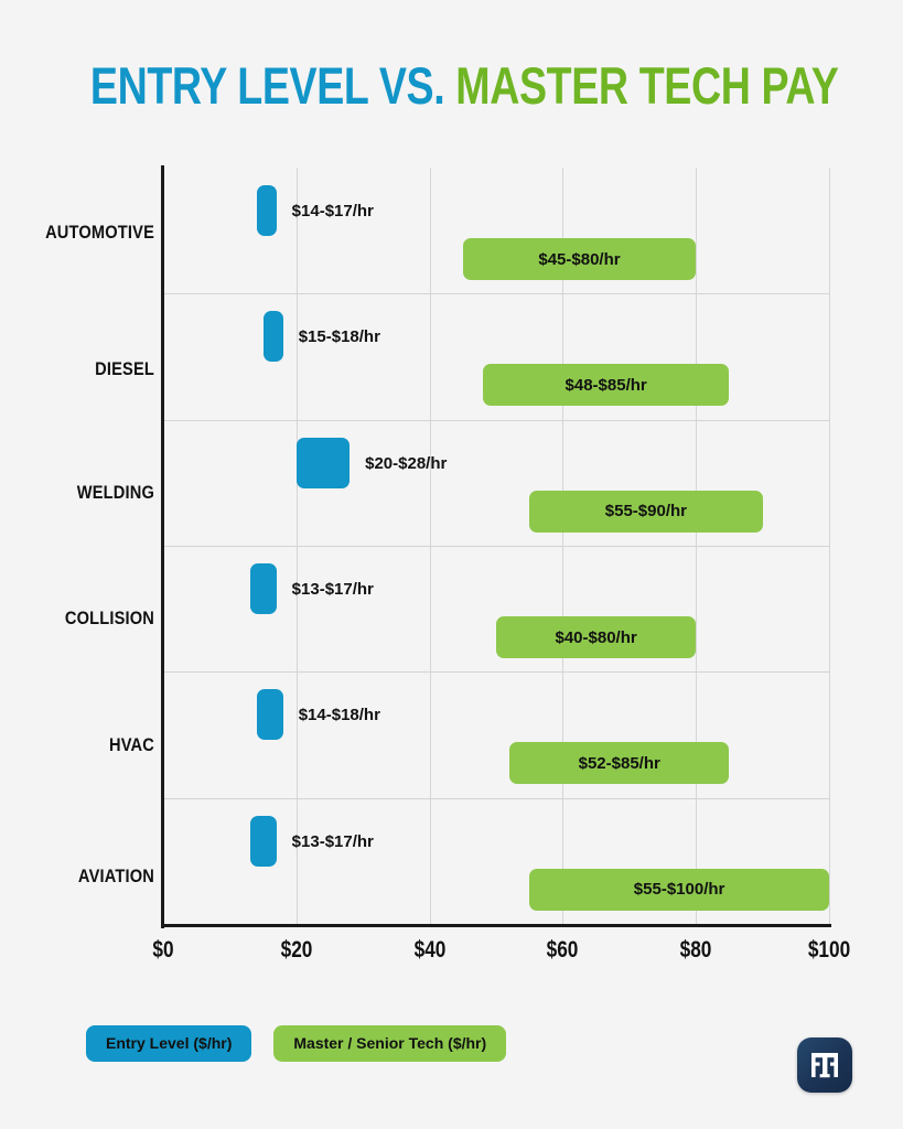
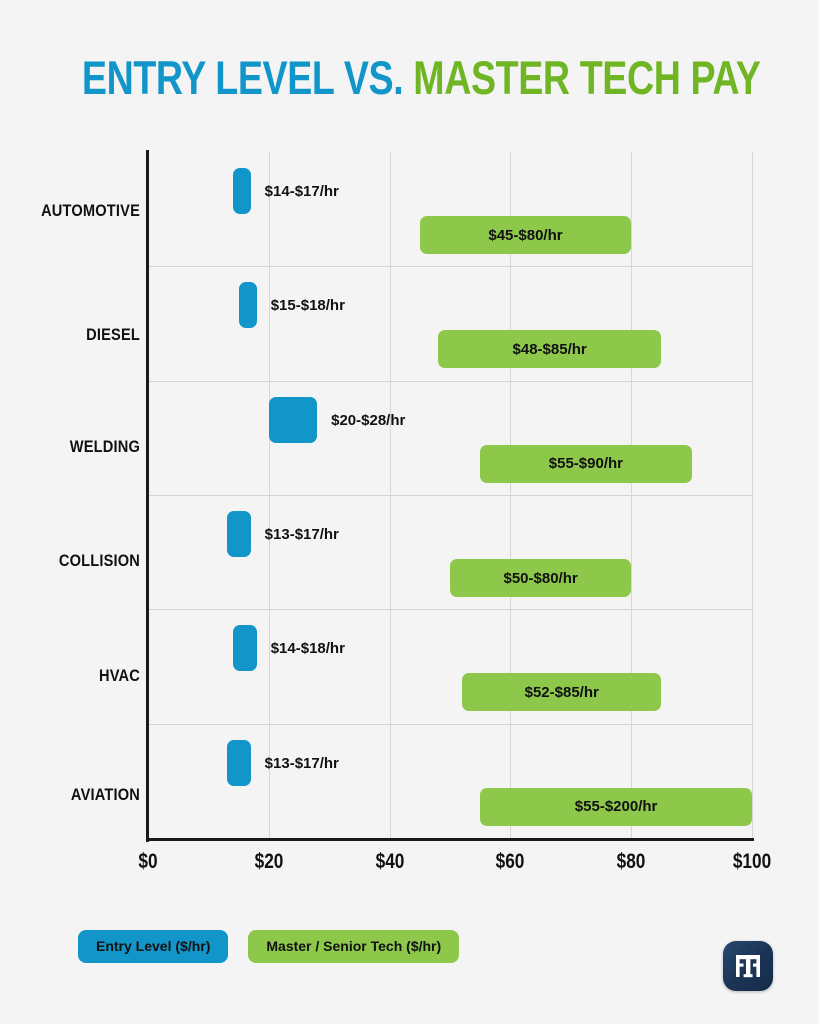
  ENTRY LEVEL VS. MASTER TECH PAY
  AUTOMOTIVE
  DIESEL
  WELDING
  COLLISION
  HVAC
  AVIATION
  $14-$17/hr
  $45-$80/hr
  $15-$18/hr
  $48-$85/hr
  $20-$28/hr
  $55-$90/hr
  $13-$17/hr
- $40-$80/hr
+ $50-$80/hr
  $14-$18/hr
  $52-$85/hr
  $13-$17/hr
- $55-$100/hr
+ $55-$200/hr
  $0
  $20
  $40
  $60
  $80
  $100
  Entry Level ($/hr)
  Master / Senior Tech ($/hr)
